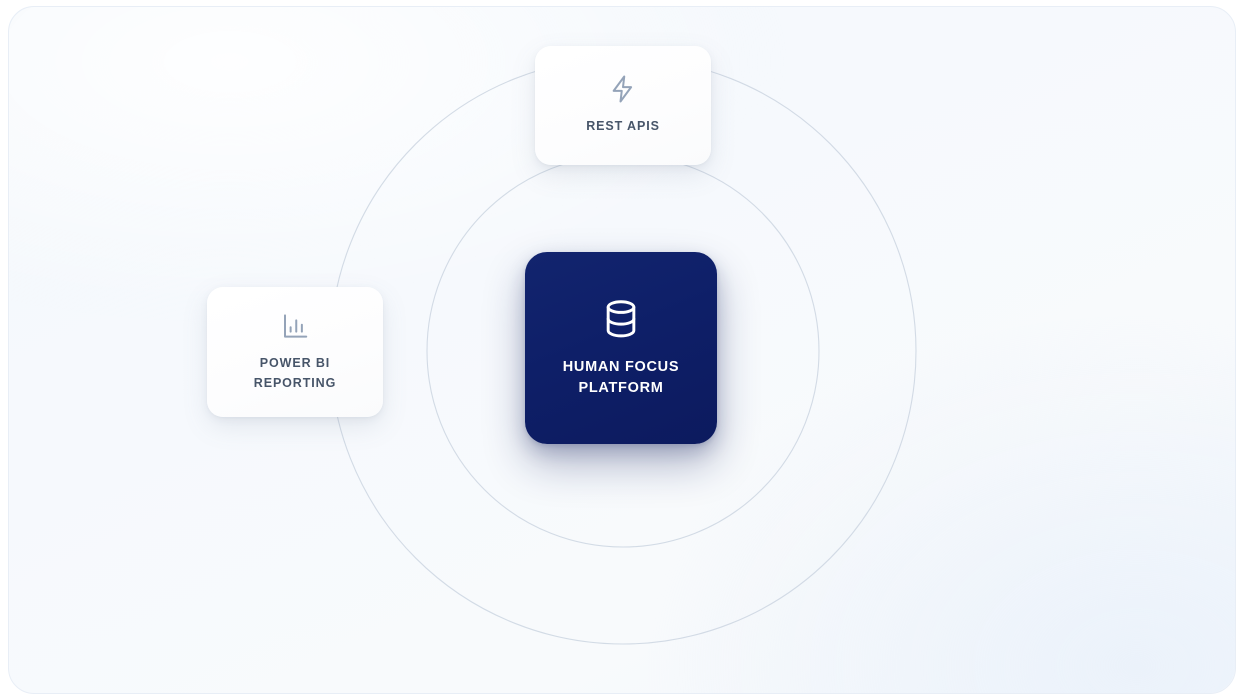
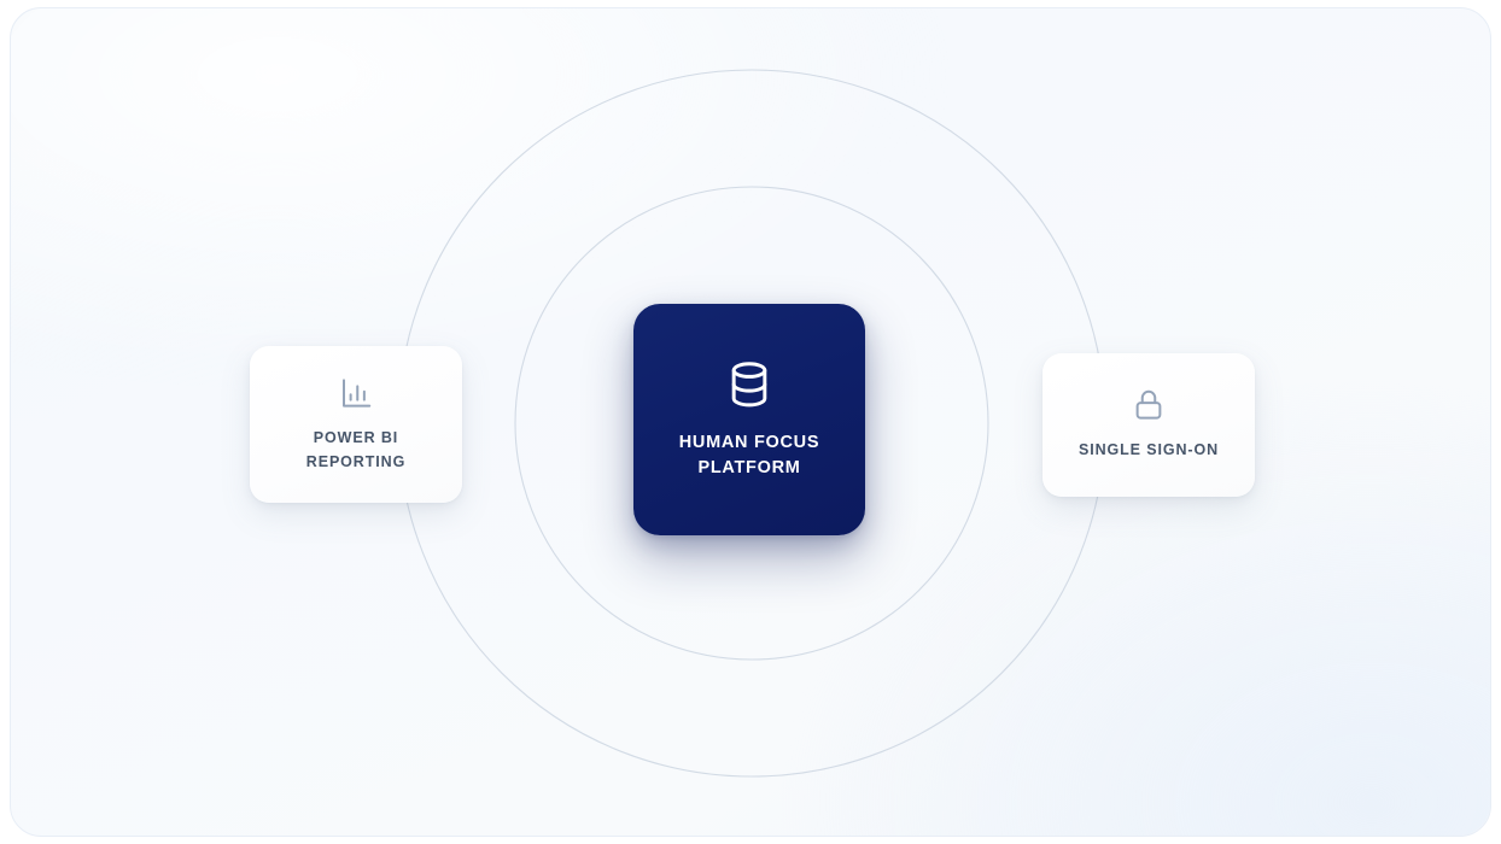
  HUMAN FOCUS
  PLATFORM
- REST APIS
  POWER BI
  REPORTING
+ SINGLE SIGN-ON
